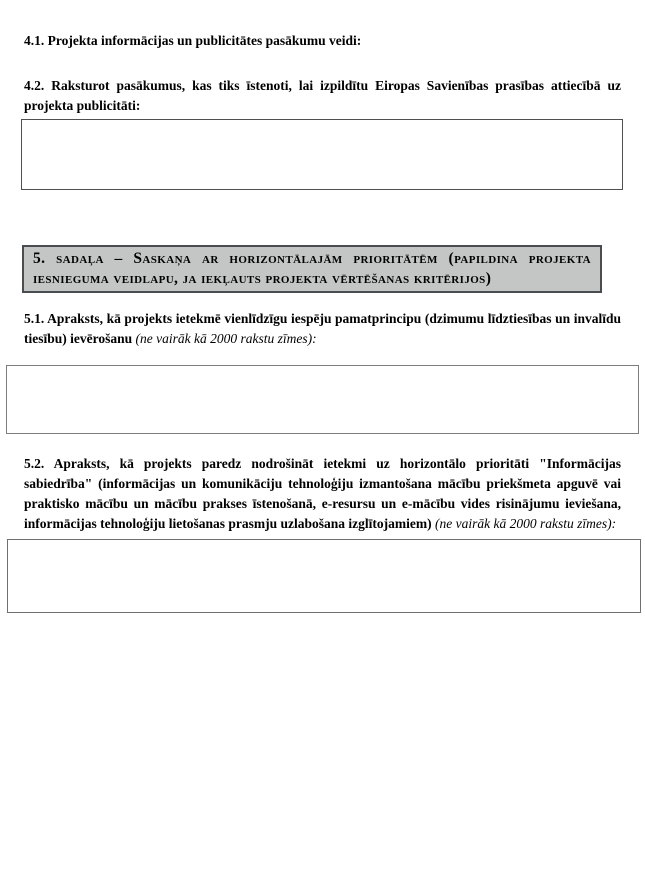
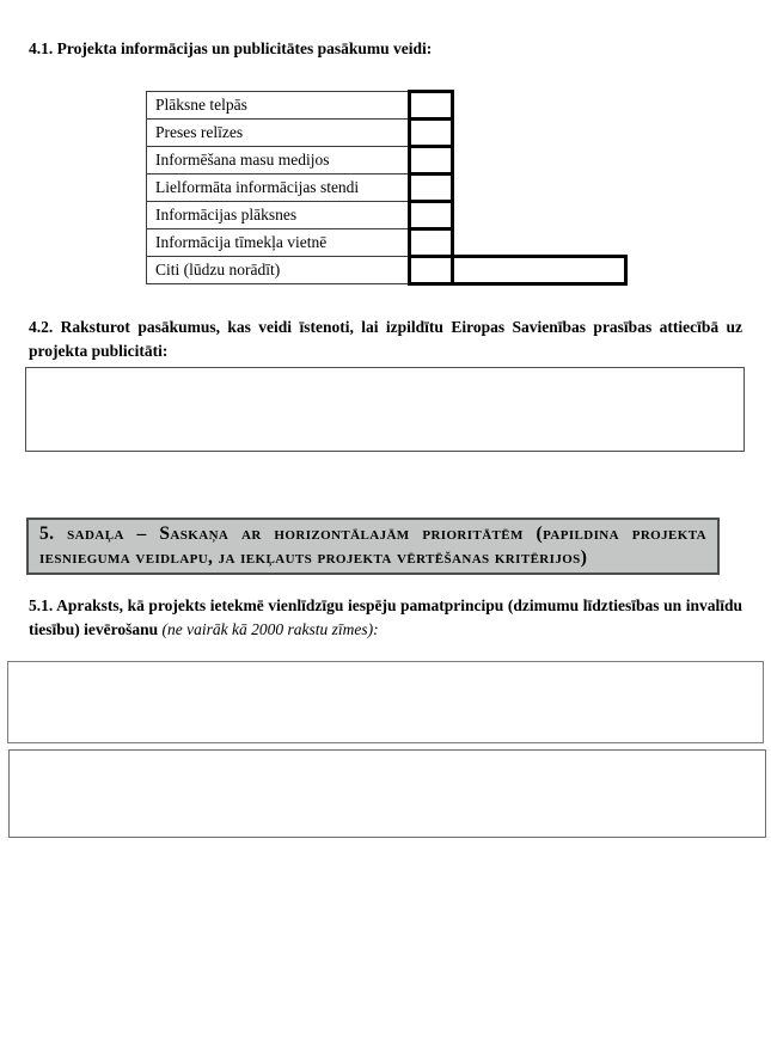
  4.1. Projekta informācijas un publicitātes pasākumu veidi:
+ Plāksne telpās
+ Preses relīzes
+ Informēšana masu medijos
+ Lielformāta informācijas stendi
+ Informācijas plāksnes
+ Informācija tīmekļa vietnē
+ Citi (lūdzu norādīt)
- 4.2. Raksturot pasākumus, kas tiks īstenoti, lai izpildītu Eiropas Savienības prasības attiecībā uz projekta publicitāti:
+ 4.2. Raksturot pasākumus, kas veidi īstenoti, lai izpildītu Eiropas Savienības prasības attiecībā uz projekta publicitāti:
  5. sadaļa – Saskaņa ar horizontālajām prioritātēm (papildina projekta iesnieguma veidlapu, ja iekļauts projekta vērtēšanas kritērijos)
  5.1. Apraksts, kā projekts ietekmē vienlīdzīgu iespēju pamatprincipu (dzimumu līdztiesības un invalīdu tiesību) ievērošanu (ne vairāk kā 2000 rakstu zīmes):
- 5.2. Apraksts, kā projekts paredz nodrošināt ietekmi uz horizontālo prioritāti "Informācijas sabiedrība" (informācijas un komunikāciju tehnoloģiju izmantošana mācību priekšmeta apguvē vai praktisko mācību un mācību prakses īstenošanā, e-resursu un e-mācību vides risinājumu ieviešana, informācijas tehnoloģiju lietošanas prasmju uzlabošana izglītojamiem) (ne vairāk kā 2000 rakstu zīmes):
